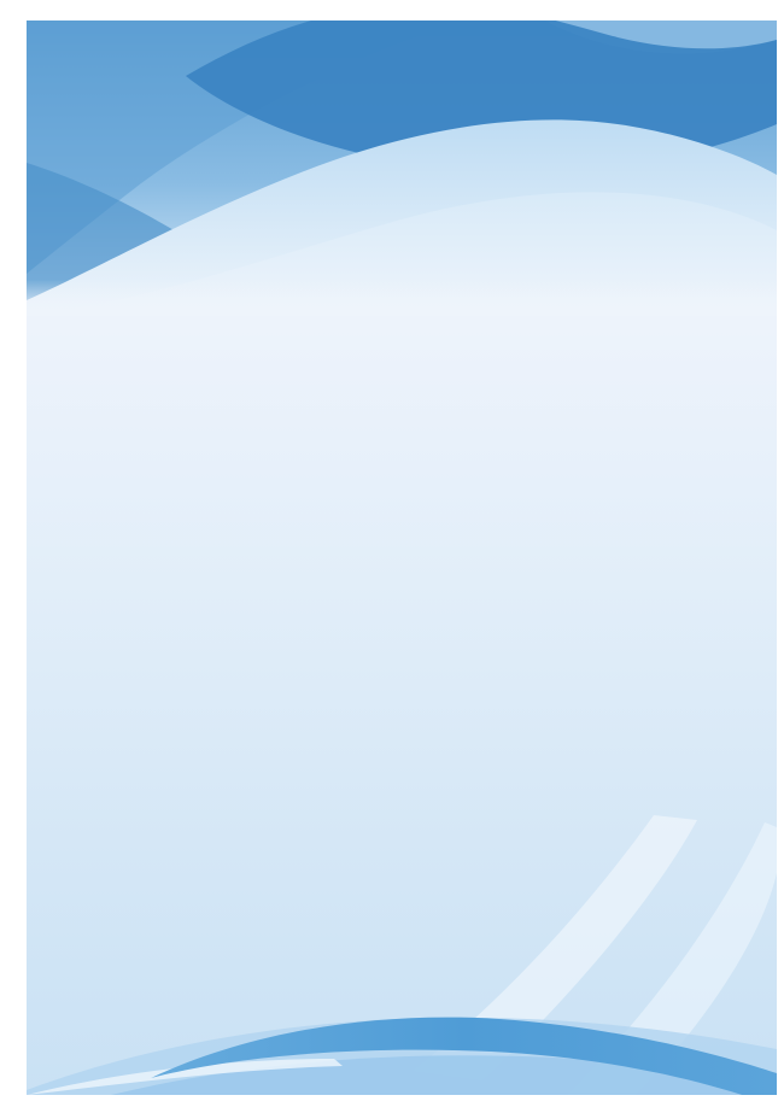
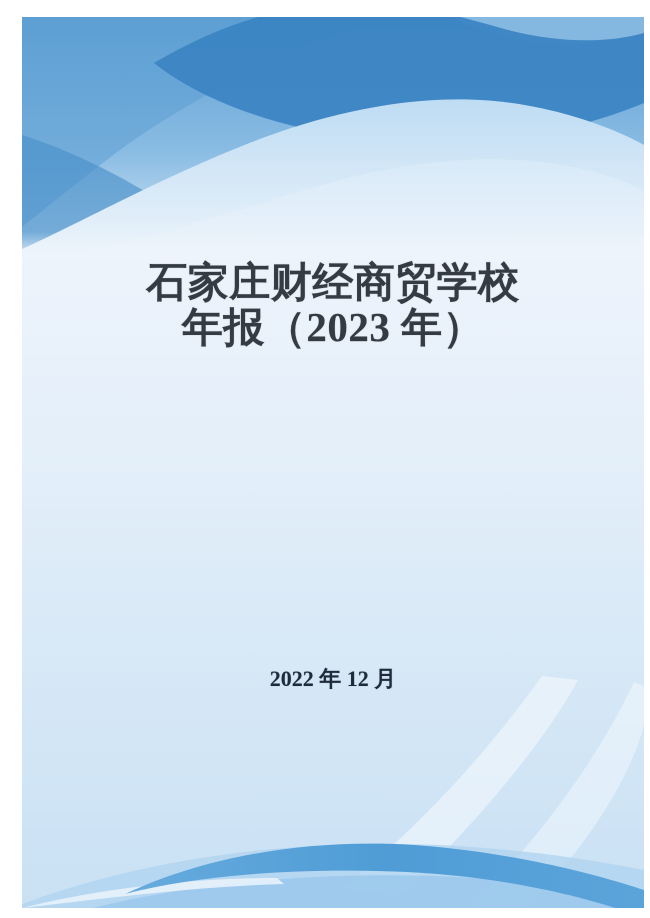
+ 石家庄财经商贸学校
+ 年报（2023 年）
+ 2022 年 12 月
